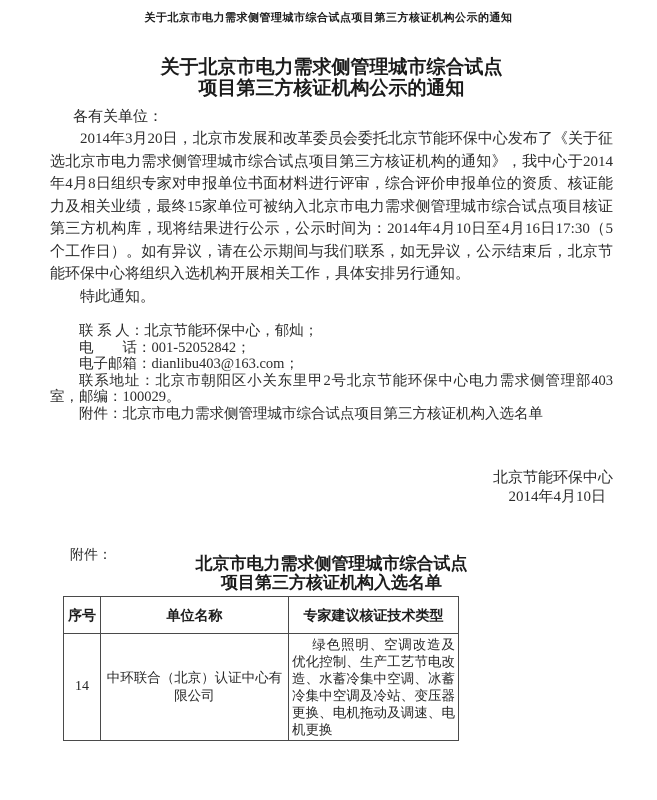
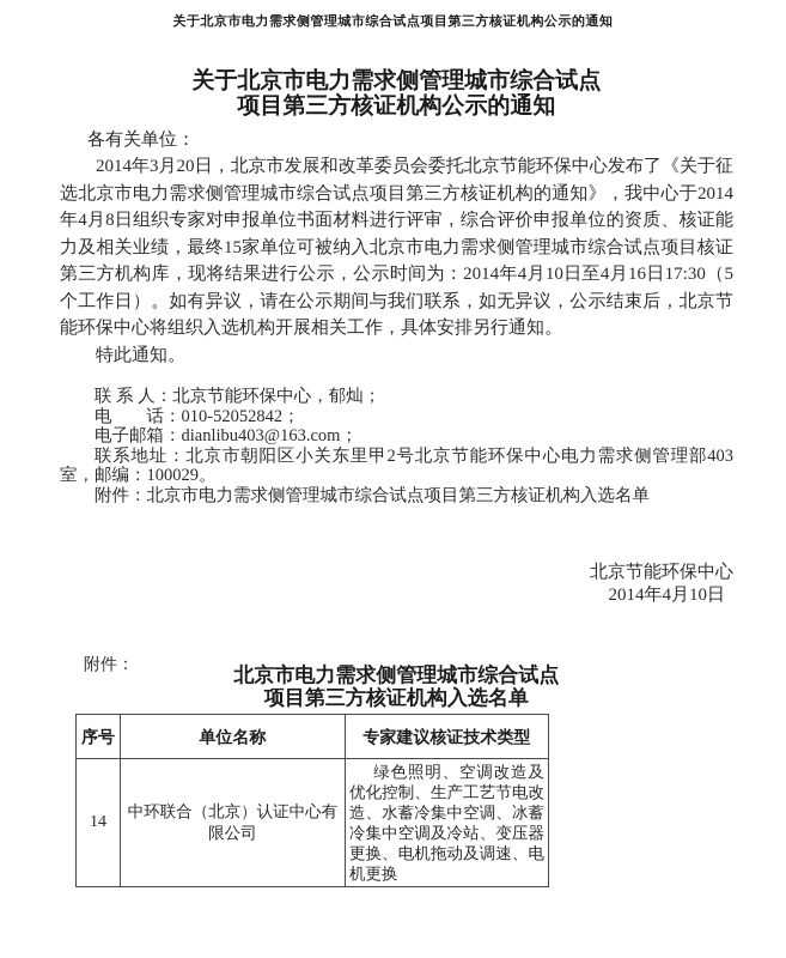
  关于北京市电力需求侧管理城市综合试点项目第三方核证机构公示的通知
  关于北京市电力需求侧管理城市综合试点
  项目第三方核证机构公示的通知
  各有关单位：
  2014年3月20日，北京市发展和改革委员会委托北京节能环保中心发布了《关于征选北京市电力需求侧管理城市综合试点项目第三方核证机构的通知》，我中心于2014年4月8日组织专家对申报单位书面材料进行评审，综合评价申报单位的资质、核证能力及相关业绩，最终15家单位可被纳入北京市电力需求侧管理城市综合试点项目核证第三方机构库，现将结果进行公示，公示时间为：2014年4月10日至4月16日17:30（5个工作日）。如有异议，请在公示期间与我们联系，如无异议，公示结束后，北京节能环保中心将组织入选机构开展相关工作，具体安排另行通知。
  特此通知。
  联 系 人：北京节能环保中心，郁灿；
- 电 话：001-52052842；
+ 电 话：010-52052842；
  电子邮箱：dianlibu403@163.com；
  联系地址：北京市朝阳区小关东里甲2号北京节能环保中心电力需求侧管理部403室，邮编：100029。
  附件：北京市电力需求侧管理城市综合试点项目第三方核证机构入选名单
  北京节能环保中心
  2014年4月10日
  附件：
  北京市电力需求侧管理城市综合试点
  项目第三方核证机构入选名单
  序号	单位名称	专家建议核证技术类型
  14	中环联合（北京）认证中心有限公司	绿色照明、空调改造及优化控制、生产工艺节电改造、水蓄冷集中空调、冰蓄冷集中空调及冷站、变压器更换、电机拖动及调速、电机更换
